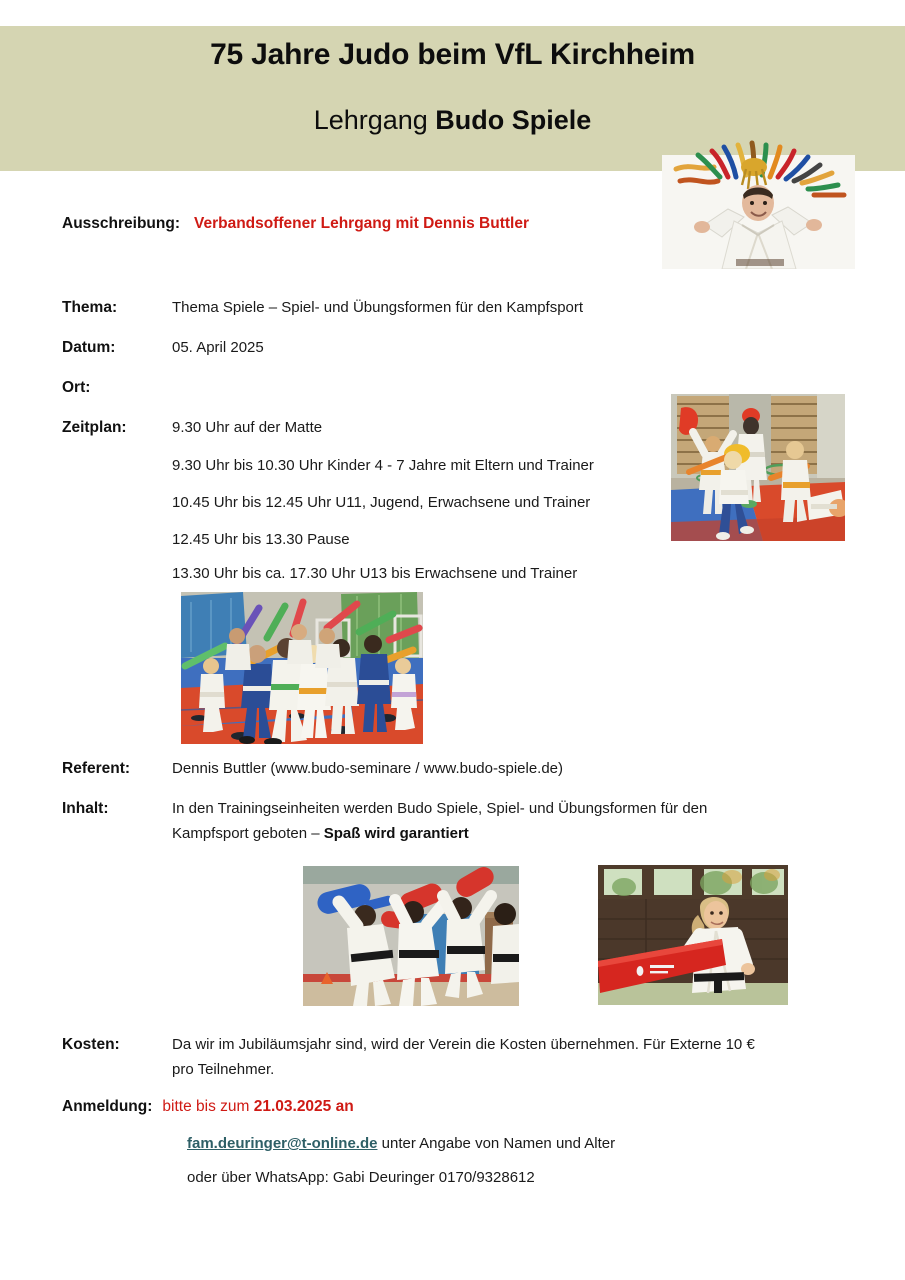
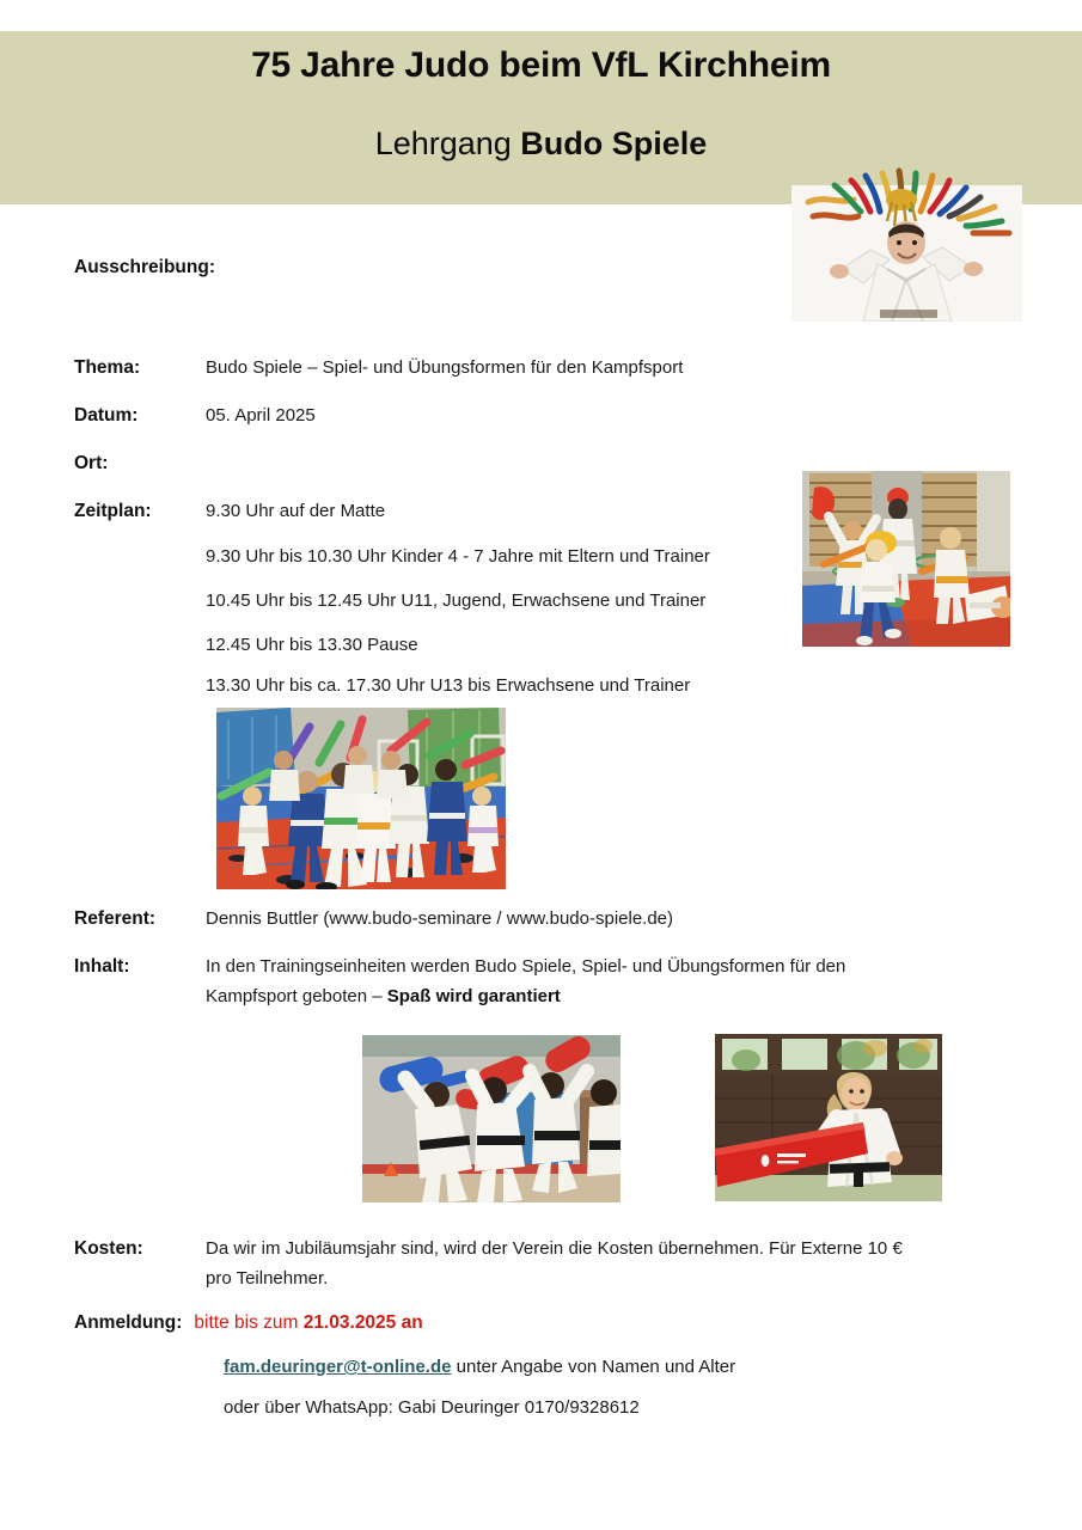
  75 Jahre Judo beim VfL Kirchheim
  Lehrgang Budo Spiele
  Ausschreibung:
- Verbandsoffener Lehrgang mit Dennis Buttler
  Thema:
- Thema Spiele – Spiel- und Übungsformen für den Kampfsport
+ Budo Spiele – Spiel- und Übungsformen für den Kampfsport
  Datum:
  05. April 2025
  Ort:
  Zeitplan:
  9.30 Uhr auf der Matte
  9.30 Uhr bis 10.30 Uhr Kinder 4 - 7 Jahre mit Eltern und Trainer
  10.45 Uhr bis 12.45 Uhr U11, Jugend, Erwachsene und Trainer
  12.45 Uhr bis 13.30 Pause
  13.30 Uhr bis ca. 17.30 Uhr U13 bis Erwachsene und Trainer
  Referent:
  Dennis Buttler (www.budo-seminare / www.budo-spiele.de)
  Inhalt:
  In den Trainingseinheiten werden Budo Spiele, Spiel- und Übungsformen für den
  Kampfsport geboten – Spaß wird garantiert
  Kosten:
  Da wir im Jubiläumsjahr sind, wird der Verein die Kosten übernehmen. Für Externe 10 €
  pro Teilnehmer.
  Anmeldung:
  bitte bis zum 21.03.2025 an
  fam.deuringer@t-online.de unter Angabe von Namen und Alter
  oder über WhatsApp: Gabi Deuringer 0170/9328612
